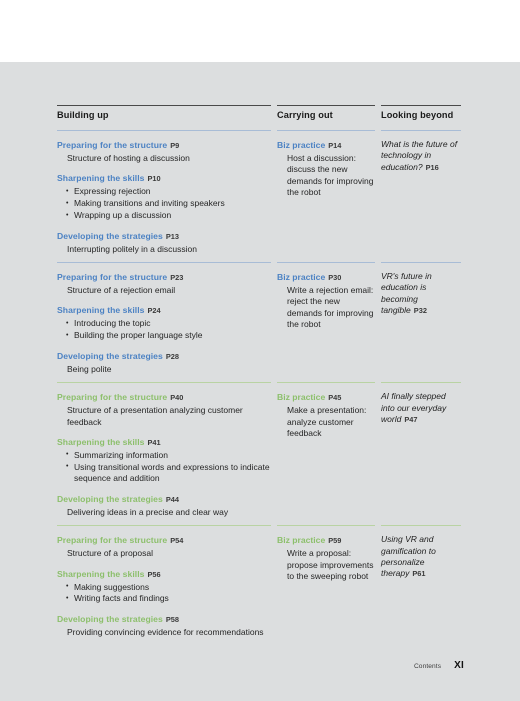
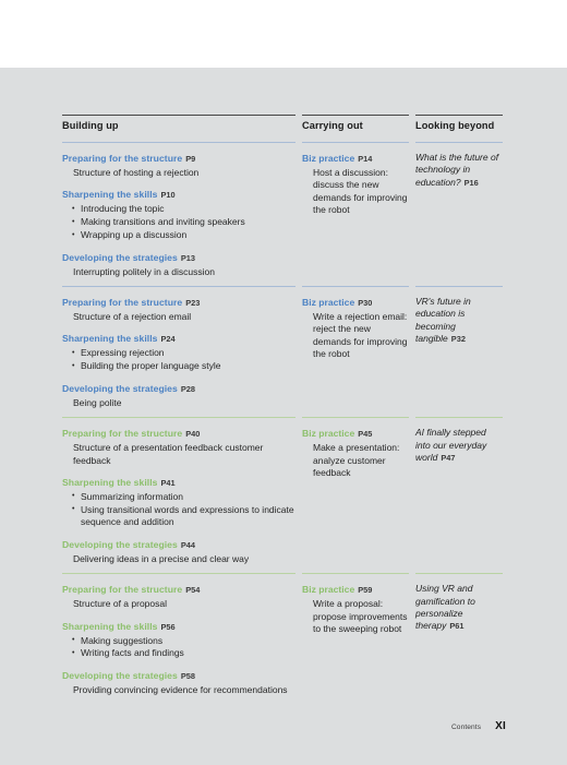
  Building up
  Carrying out
  Looking beyond
  Preparing for the structure P9
- Structure of hosting a discussion
+ Structure of hosting a rejection
  Sharpening the skills P10
- Expressing rejection
+ Introducing the topic
  Making transitions and inviting speakers
  Wrapping up a discussion
  Developing the strategies P13
  Interrupting politely in a discussion
  Biz practice P14
  Host a discussion: discuss the new demands for improving the robot
  What is the future of technology in education? P16
  Preparing for the structure P23
  Structure of a rejection email
  Sharpening the skills P24
- Introducing the topic
+ Expressing rejection
  Building the proper language style
  Developing the strategies P28
  Being polite
  Biz practice P30
  Write a rejection email: reject the new demands for improving the robot
  VR's future in education is becoming tangible P32
  Preparing for the structure P40
- Structure of a presentation analyzing customer feedback
+ Structure of a presentation feedback customer feedback
  Sharpening the skills P41
  Summarizing information
  Using transitional words and expressions to indicate sequence and addition
  Developing the strategies P44
  Delivering ideas in a precise and clear way
  Biz practice P45
  Make a presentation: analyze customer feedback
  AI finally stepped into our everyday world P47
  Preparing for the structure P54
  Structure of a proposal
  Sharpening the skills P56
  Making suggestions
  Writing facts and findings
  Developing the strategies P58
  Providing convincing evidence for recommendations
  Biz practice P59
  Write a proposal: propose improvements to the sweeping robot
  Using VR and gamification to personalize therapy P61
  XI
